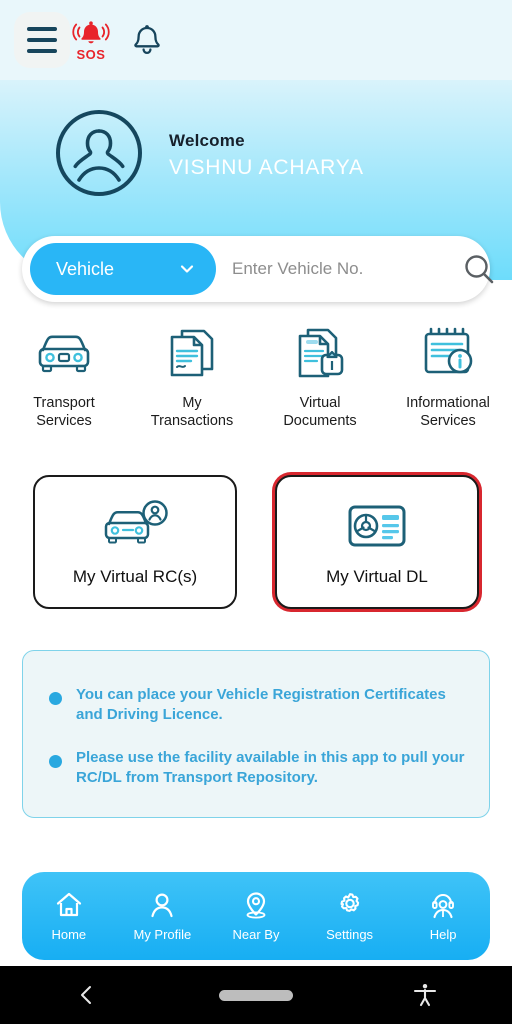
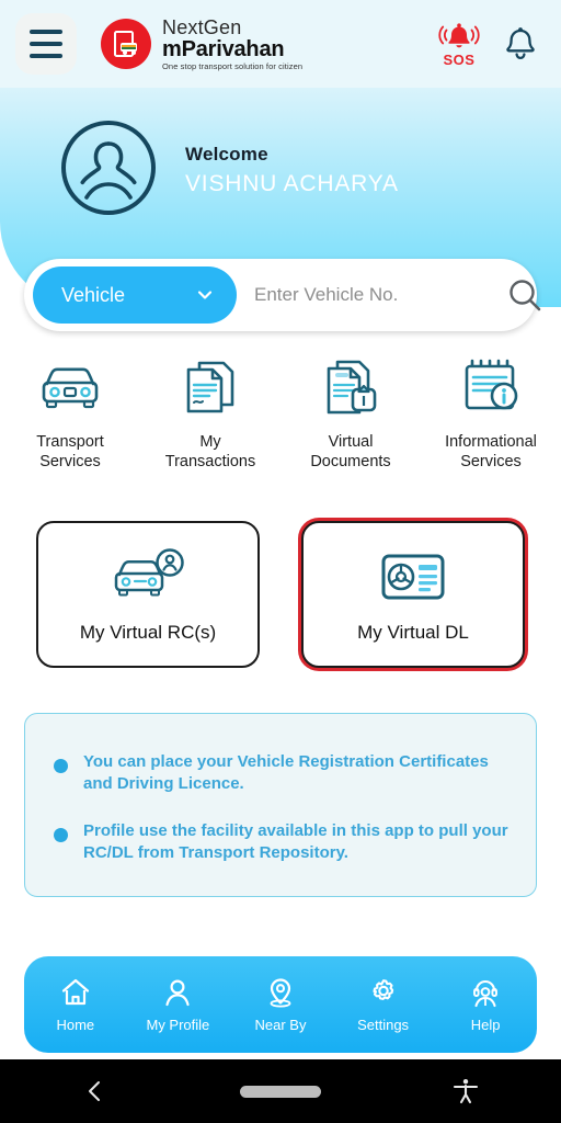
+ NextGen
+ mParivahan
+ One stop transport solution for citizen
  SOS
  Welcome
  VISHNU ACHARYA
  Vehicle
  Enter Vehicle No.
  Transport
  Services
  My
  Transactions
  Virtual
  Documents
  Informational
  Services
  My Virtual RC(s)
  My Virtual DL
  You can place your Vehicle Registration Certificates and Driving Licence.
- Please use the facility available in this app to pull your RC/DL from Transport Repository.
+ Profile use the facility available in this app to pull your RC/DL from Transport Repository.
  Home
  My Profile
  Near By
  Settings
  Help
